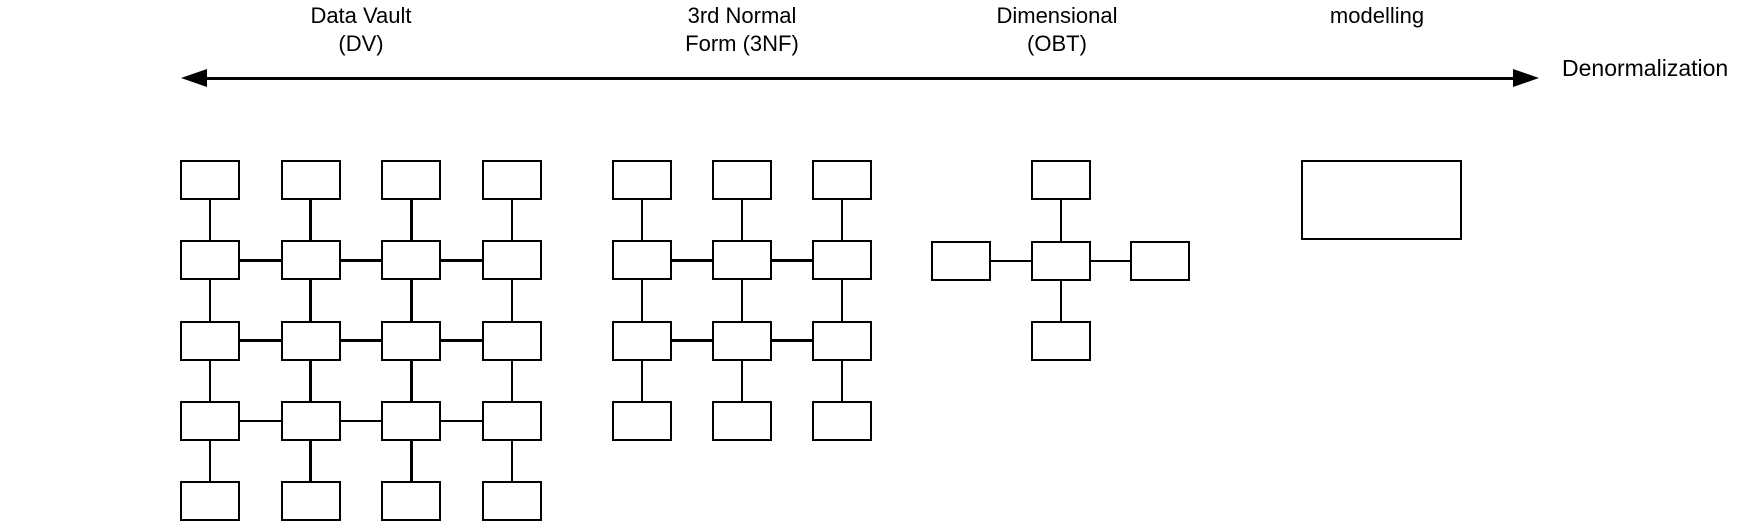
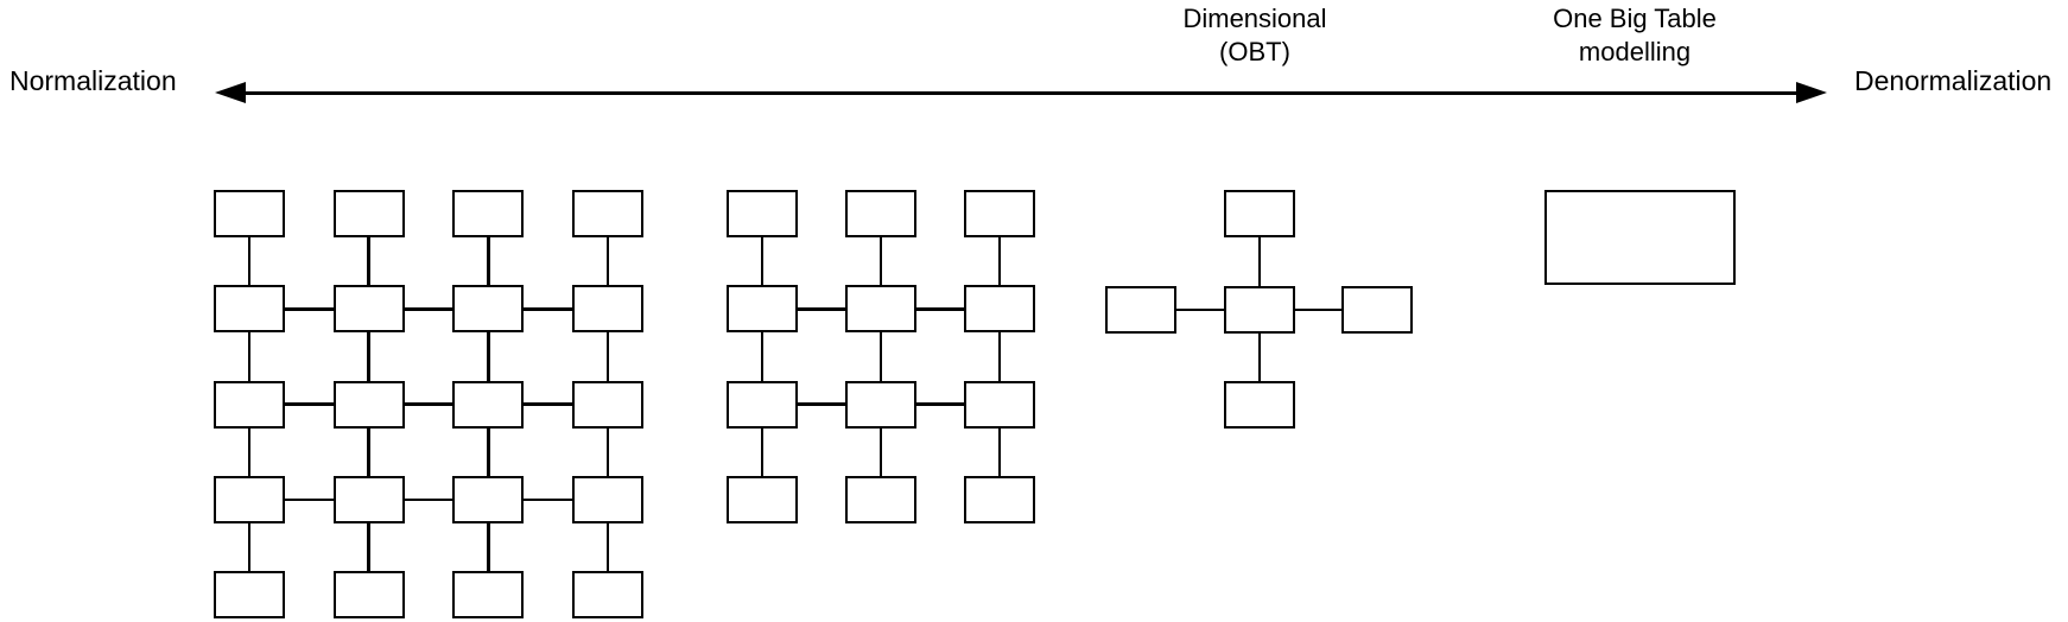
+ Normalization
  Denormalization
- Data Vault
- (DV)
- 3rd Normal
- Form (3NF)
  Dimensional
  (OBT)
+ One Big Table
  modelling
